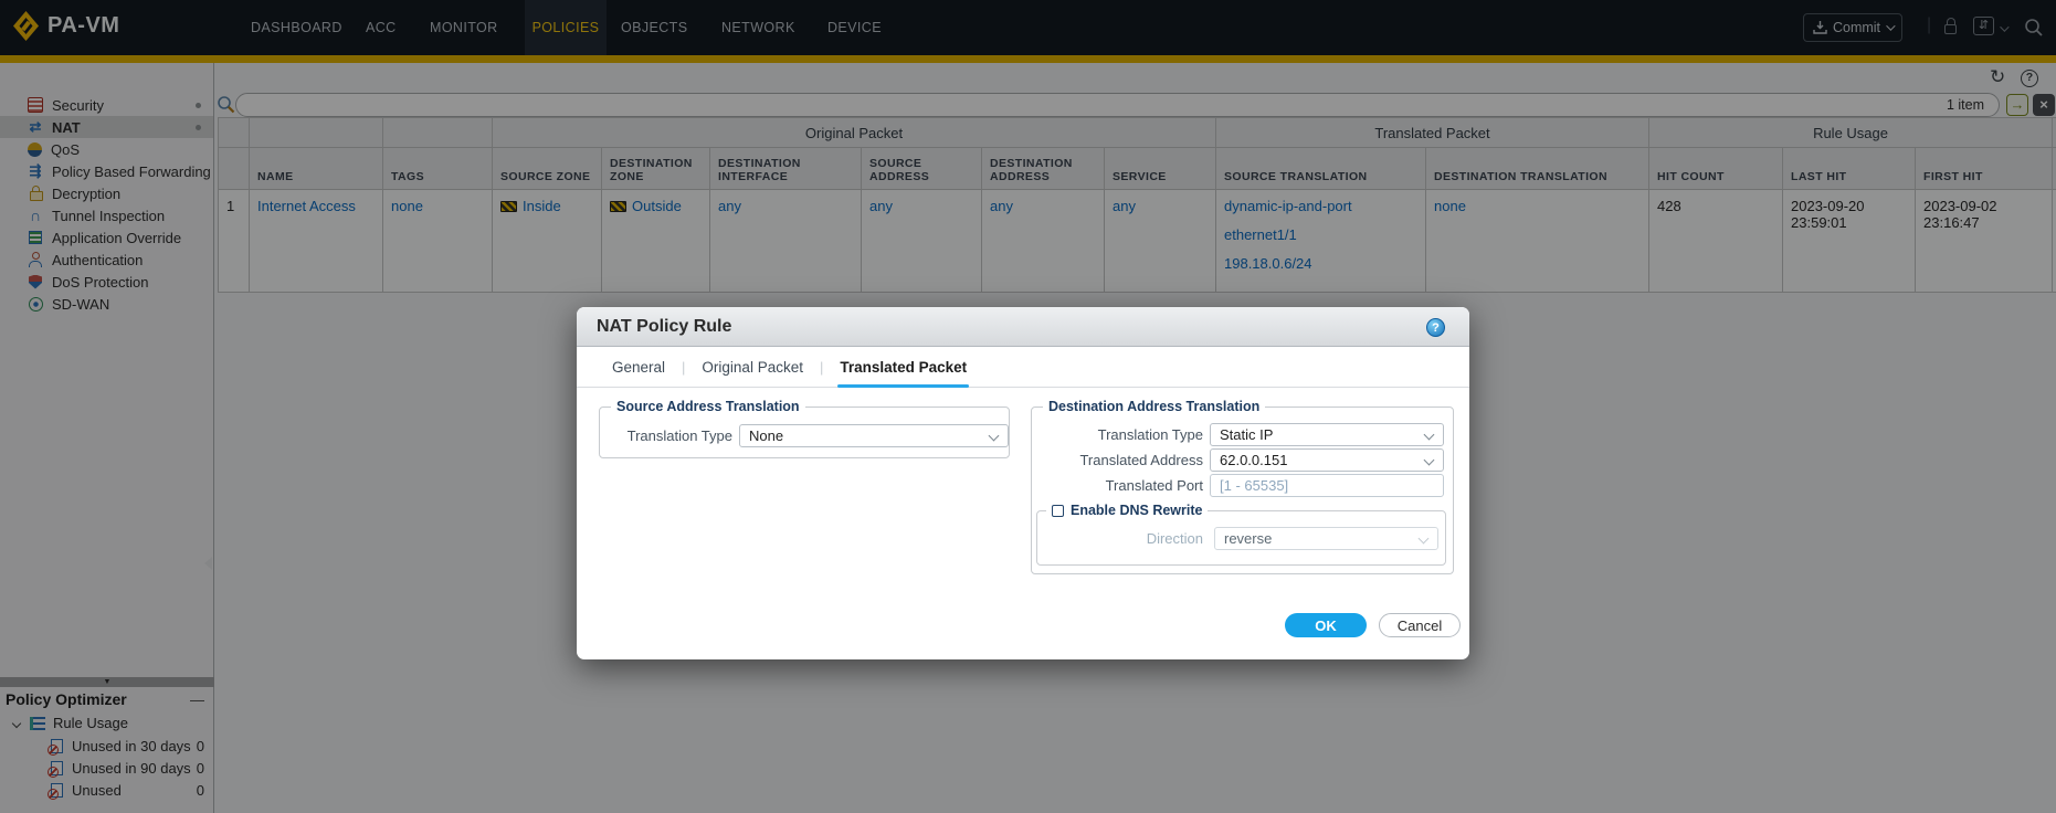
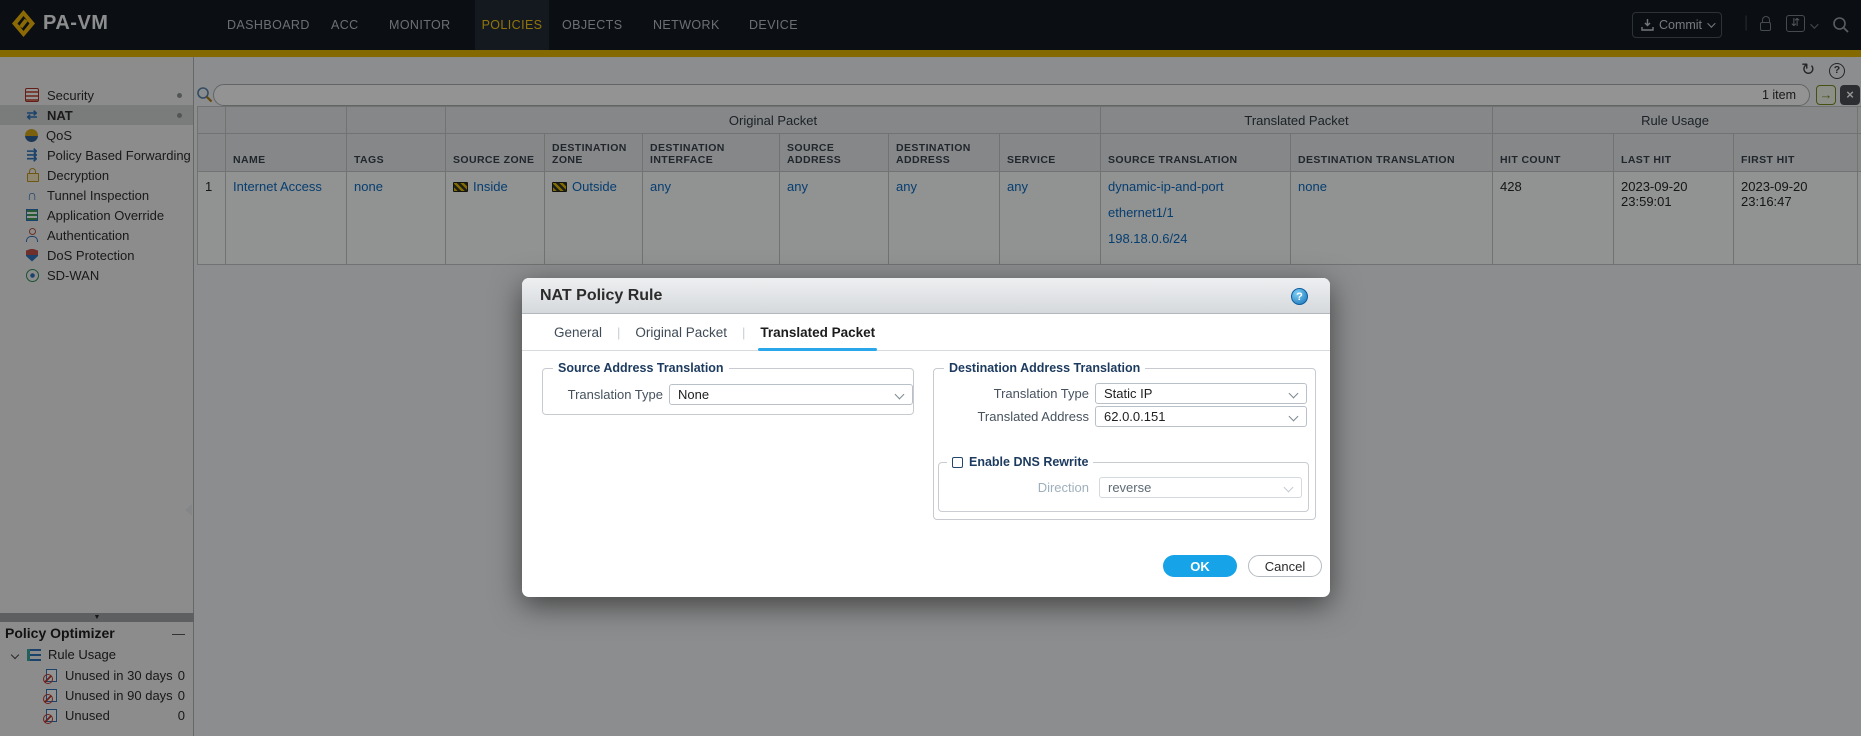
  PA-VM
  DASHBOARD
  ACC
  MONITOR
  POLICIES
  OBJECTS
  NETWORK
  DEVICE
  Commit
  ⇵
  ↻
  ?
  Security
  ⇄
  NAT
  QoS
  ⇶
  Policy Based Forwarding
  Decryption
  ∩
  Tunnel Inspection
  Application Override
  Authentication
  DoS Protection
  SD-WAN
  Policy Optimizer
  —
  Rule Usage
  Unused in 30 days
  0
  Unused in 90 days
  0
  Unused
  0
  1 item
  →
  ×
  			Original Packet	Translated Packet	Rule Usage
  	NAME	TAGS	SOURCE ZONE	DESTINATION ZONE	DESTINATION INTERFACE	SOURCE ADDRESS	DESTINATION ADDRESS	SERVICE	SOURCE TRANSLATION	DESTINATION TRANSLATION	HIT COUNT	LAST HIT	FIRST HIT
- 1	Internet Access	none	Inside	Outside	any	any	any	any	dynamic-ip-and-port ethernet1/1 198.18.0.6/24	none	428	2023-09-20 23:59:01	2023-09-02 23:16:47
+ 1	Internet Access	none	Inside	Outside	any	any	any	any	dynamic-ip-and-port ethernet1/1 198.18.0.6/24	none	428	2023-09-20 23:59:01	2023-09-20 23:16:47
  NAT Policy Rule
  ?
  General
  |
  Original Packet
  |
  Translated Packet
  Source Address Translation
  Translation Type
  None
  Destination Address Translation
  Translation Type
  Static IP
  Translated Address
  62.0.0.151
- Translated Port
- [1 - 65535]
  Enable DNS Rewrite
  Direction
  reverse
  OK
  Cancel
